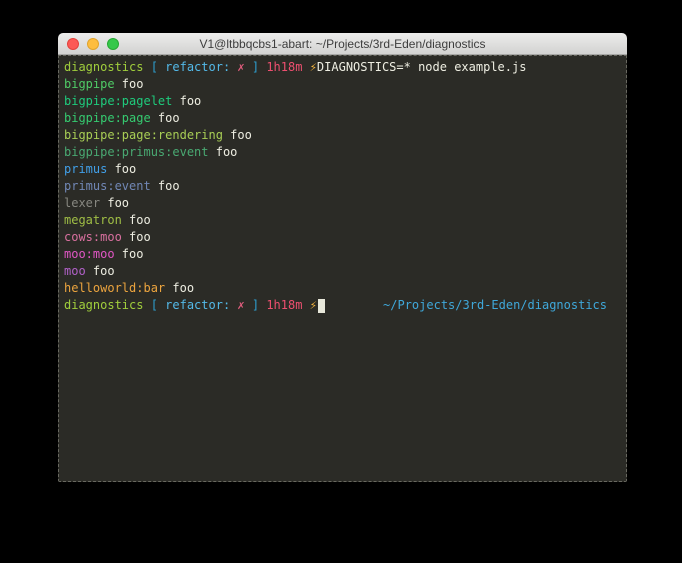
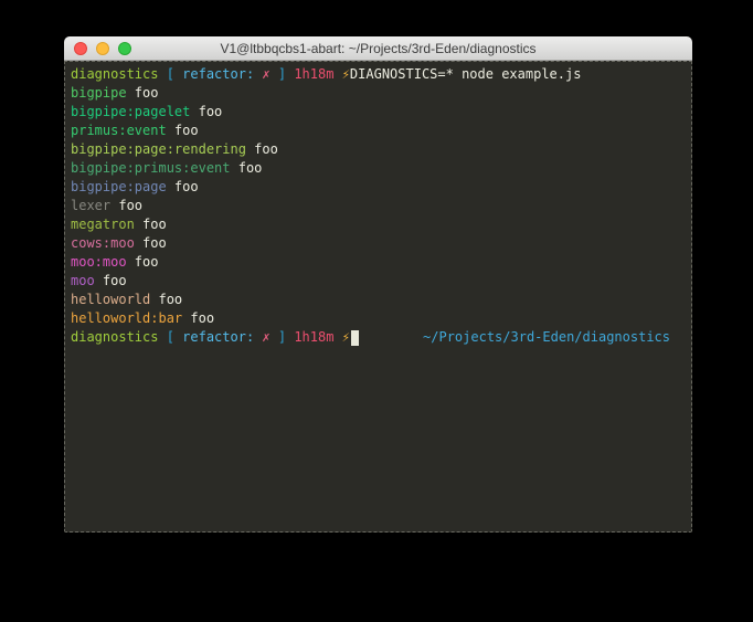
  V1@ltbbqcbs1-abart: ~/Projects/3rd-Eden/diagnostics
  diagnostics [ refactor: ✗ ] 1h18m ⚡DIAGNOSTICS=* node example.js
  bigpipe foo
  bigpipe:pagelet foo
- bigpipe:page foo
+ primus:event foo
  bigpipe:page:rendering foo
  bigpipe:primus:event foo
- primus foo
- primus:event foo
+ bigpipe:page foo
  lexer foo
  megatron foo
  cows:moo foo
  moo:moo foo
  moo foo
+ helloworld foo
  helloworld:bar foo
  diagnostics [ refactor: ✗ ] 1h18m ⚡
  ~/Projects/3rd-Eden/diagnostics
